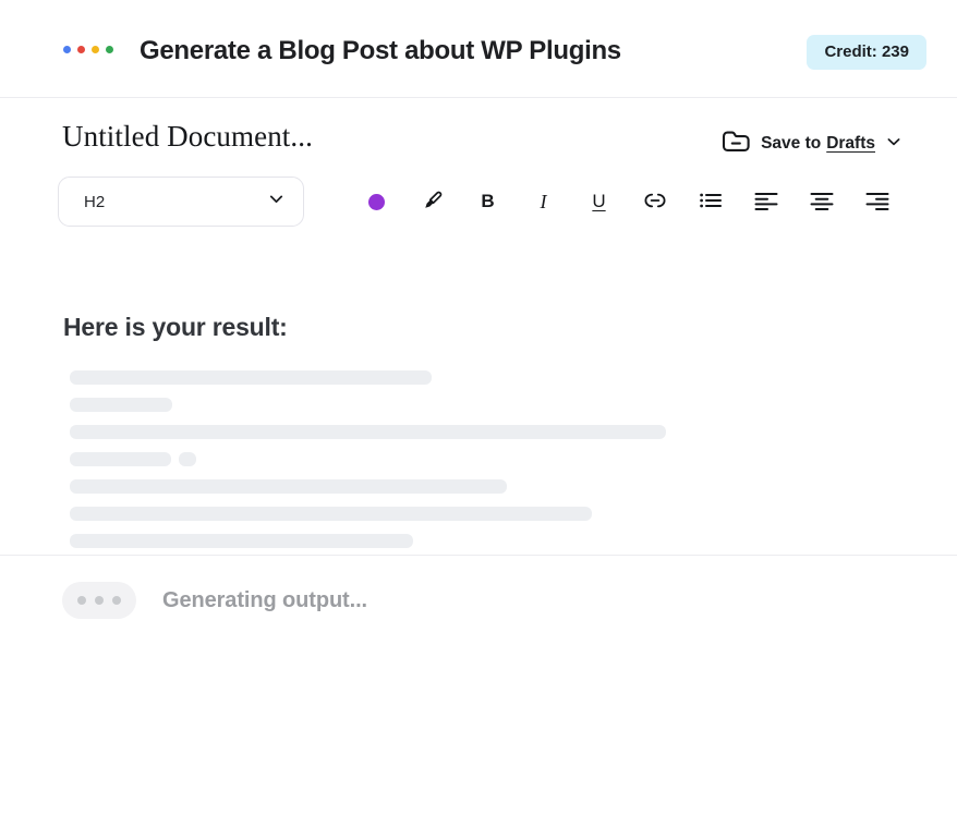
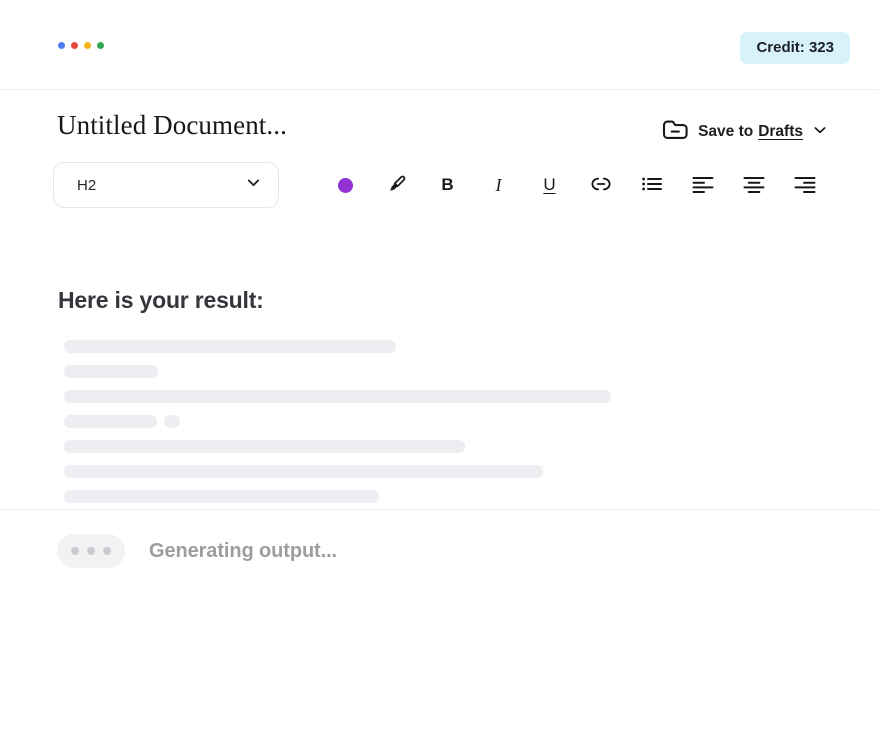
- Generate a Blog Post about WP Plugins
- Credit: 239
+ Credit: 323
  Untitled Document...
  Save to
  Drafts
  H2
  B
  I
  U
  Here is your result:
  Generating output...
